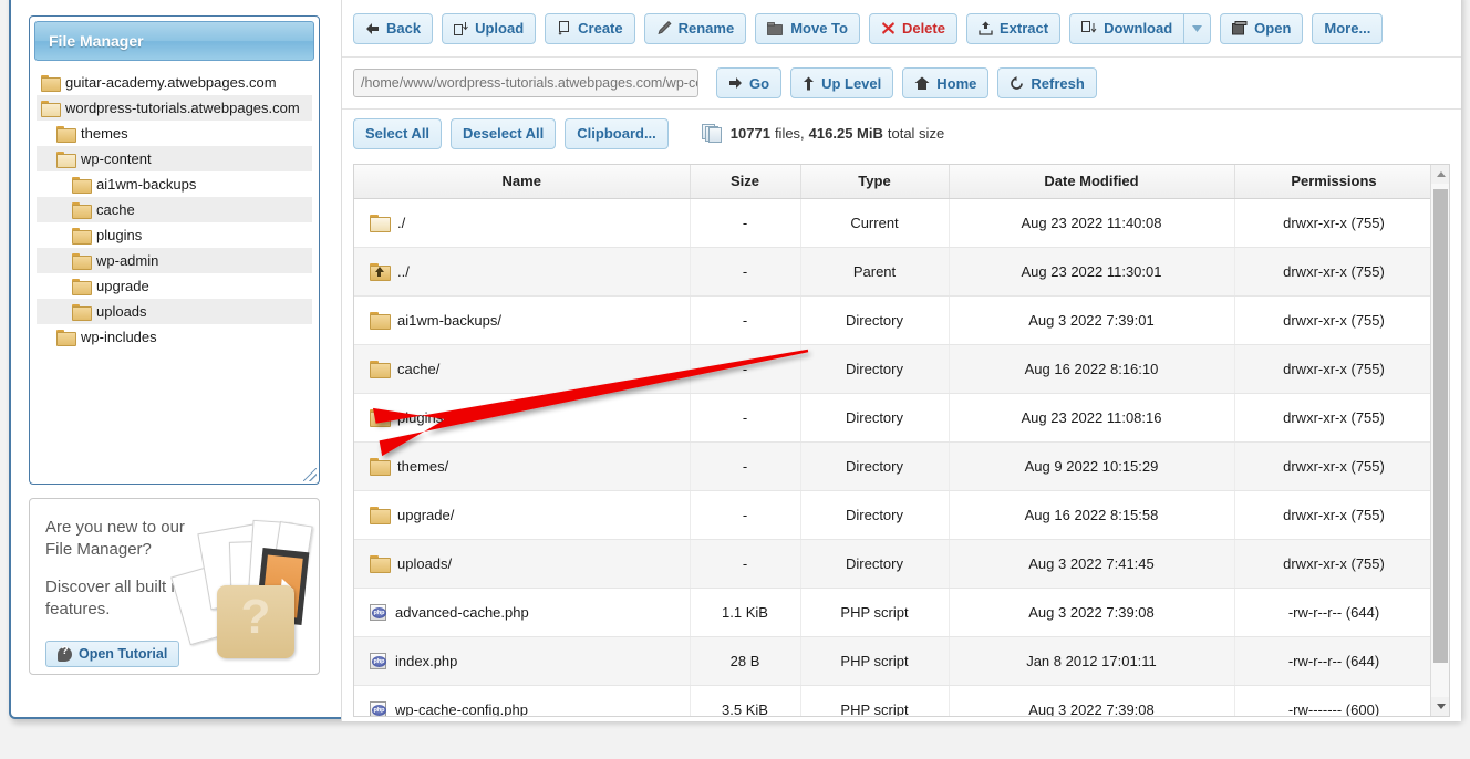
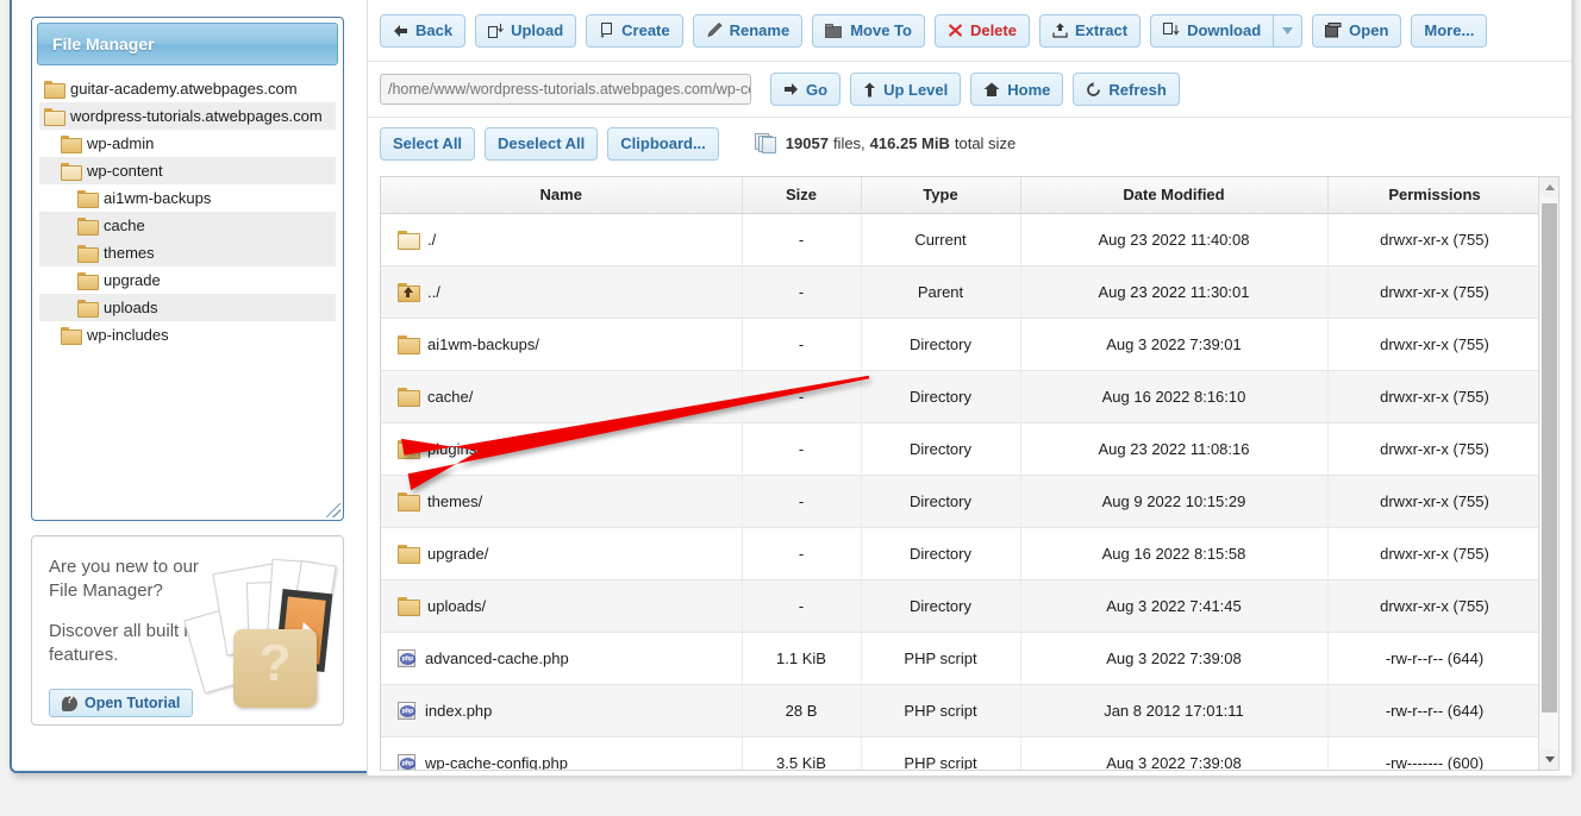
  File Manager
  guitar-academy.atwebpages.com
  wordpress-tutorials.atwebpages.com
- themes
+ wp-admin
  wp-content
  ai1wm-backups
  cache
- plugins
- wp-admin
+ themes
  upgrade
  uploads
  wp-includes
  Are you new to our File Manager?
  Discover all built features.
  Open Tutorial
  Back
  Upload
  Create
  Rename
  Move To
  Delete
  Extract
  Download
  Open
  More...
  /home/www/wordpress-tutorials.atwebpages.com/wp-c
  Go
  Up Level
  Home
  Refresh
  Select All
  Deselect All
  Clipboard...
- 10771
+ 19057
  files,
  416.25 MiB
  total size
  Name	Size	Type	Date Modified	Permissions
  ./	-	Current	Aug 23 2022 11:40:08	drwxr-xr-x (755)
  ../	-	Parent	Aug 23 2022 11:30:01	drwxr-xr-x (755)
  ai1wm-backups/	-	Directory	Aug 3 2022 7:39:01	drwxr-xr-x (755)
  cache/	-	Directory	Aug 16 2022 8:16:10	drwxr-xr-x (755)
  gi	-	Directory	Aug 23 2022 11:08:16	drwxr-xr-x (755)
  themes/	-	Directory	Aug 9 2022 10:15:29	drwxr-xr-x (755)
  upgrade/	-	Directory	Aug 16 2022 8:15:58	drwxr-xr-x (755)
  uploads/	-	Directory	Aug 3 2022 7:41:45	drwxr-xr-x (755)
  advanced-cache.php	1.1 KiB	PHP script	Aug 3 2022 7:39:08	-rw-r--r-- (644)
  index.php	28 B	PHP script	Jan 8 2012 17:01:11	-rw-r--r-- (644)
  wp-cache-config.php	3.5 KiB	PHP script	Aug 3 2022 7:39:08	-rw------- (600)
